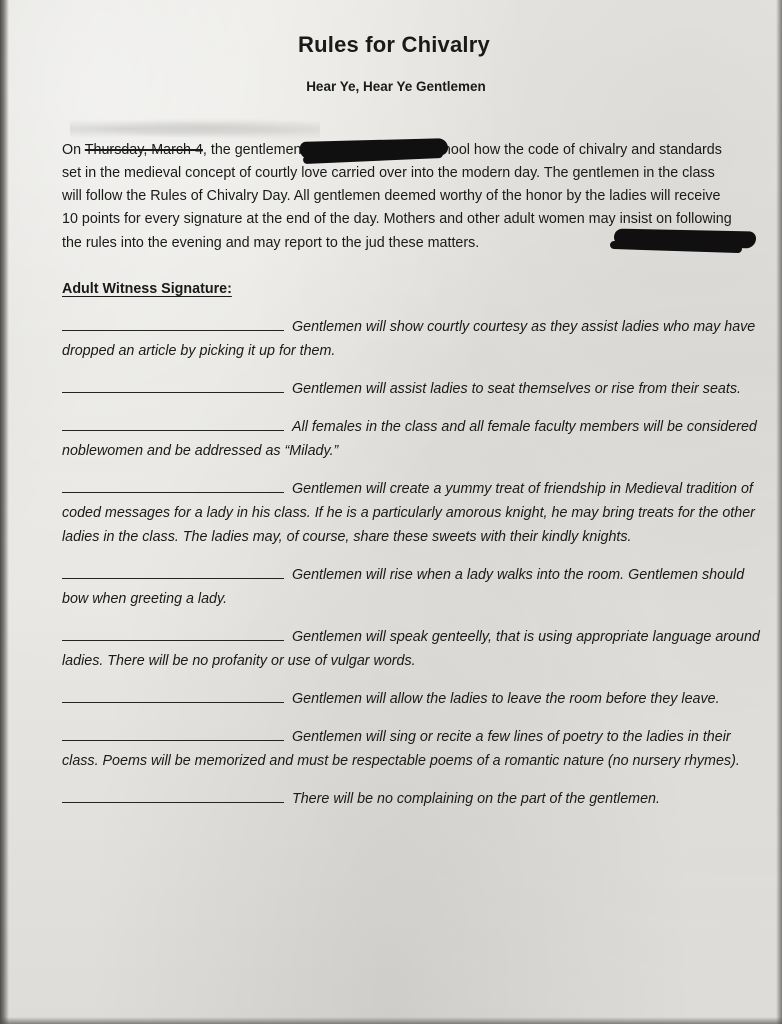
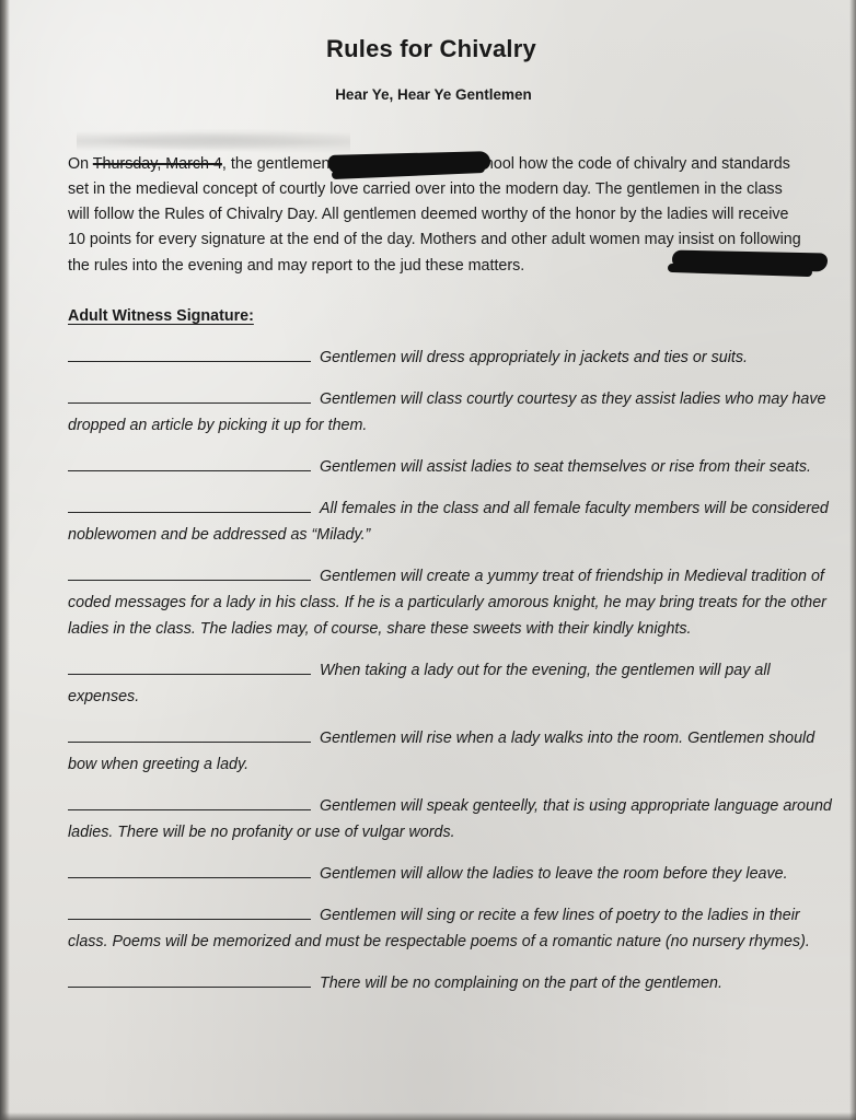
  Rules for Chivalry
  Hear Ye, Hear Ye Gentlemen
  On Thursday, March 4, the gentlemen ool how the code of chivalry and standards set in the medieval concept of courtly love carried over into the modern day. The gentlemen in the class will follow the Rules of Chivalry Day. All gentlemen deemed worthy of the honor by the ladies will receive 10 points for every signature at the end of the day. Mothers and other adult women may insist on following the rules into the evening and may report to the jud these matters.
  Adult Witness Signature:
+ Gentlemen will dress appropriately in jackets and ties or suits.
- Gentlemen will show courtly courtesy as they assist ladies who may have dropped an article by picking it up for them.
+ Gentlemen will class courtly courtesy as they assist ladies who may have dropped an article by picking it up for them.
  Gentlemen will assist ladies to seat themselves or rise from their seats.
  All females in the class and all female faculty members will be considered noblewomen and be addressed as “Milady.”
  Gentlemen will create a yummy treat of friendship in Medieval tradition of coded messages for a lady in his class. If he is a particularly amorous knight, he may bring treats for the other ladies in the class. The ladies may, of course, share these sweets with their kindly knights.
+ When taking a lady out for the evening, the gentlemen will pay all expenses.
  Gentlemen will rise when a lady walks into the room. Gentlemen should bow when greeting a lady.
  Gentlemen will speak genteelly, that is using appropriate language around ladies. There will be no profanity or use of vulgar words.
  Gentlemen will allow the ladies to leave the room before they leave.
  Gentlemen will sing or recite a few lines of poetry to the ladies in their class. Poems will be memorized and must be respectable poems of a romantic nature (no nursery rhymes).
  There will be no complaining on the part of the gentlemen.
